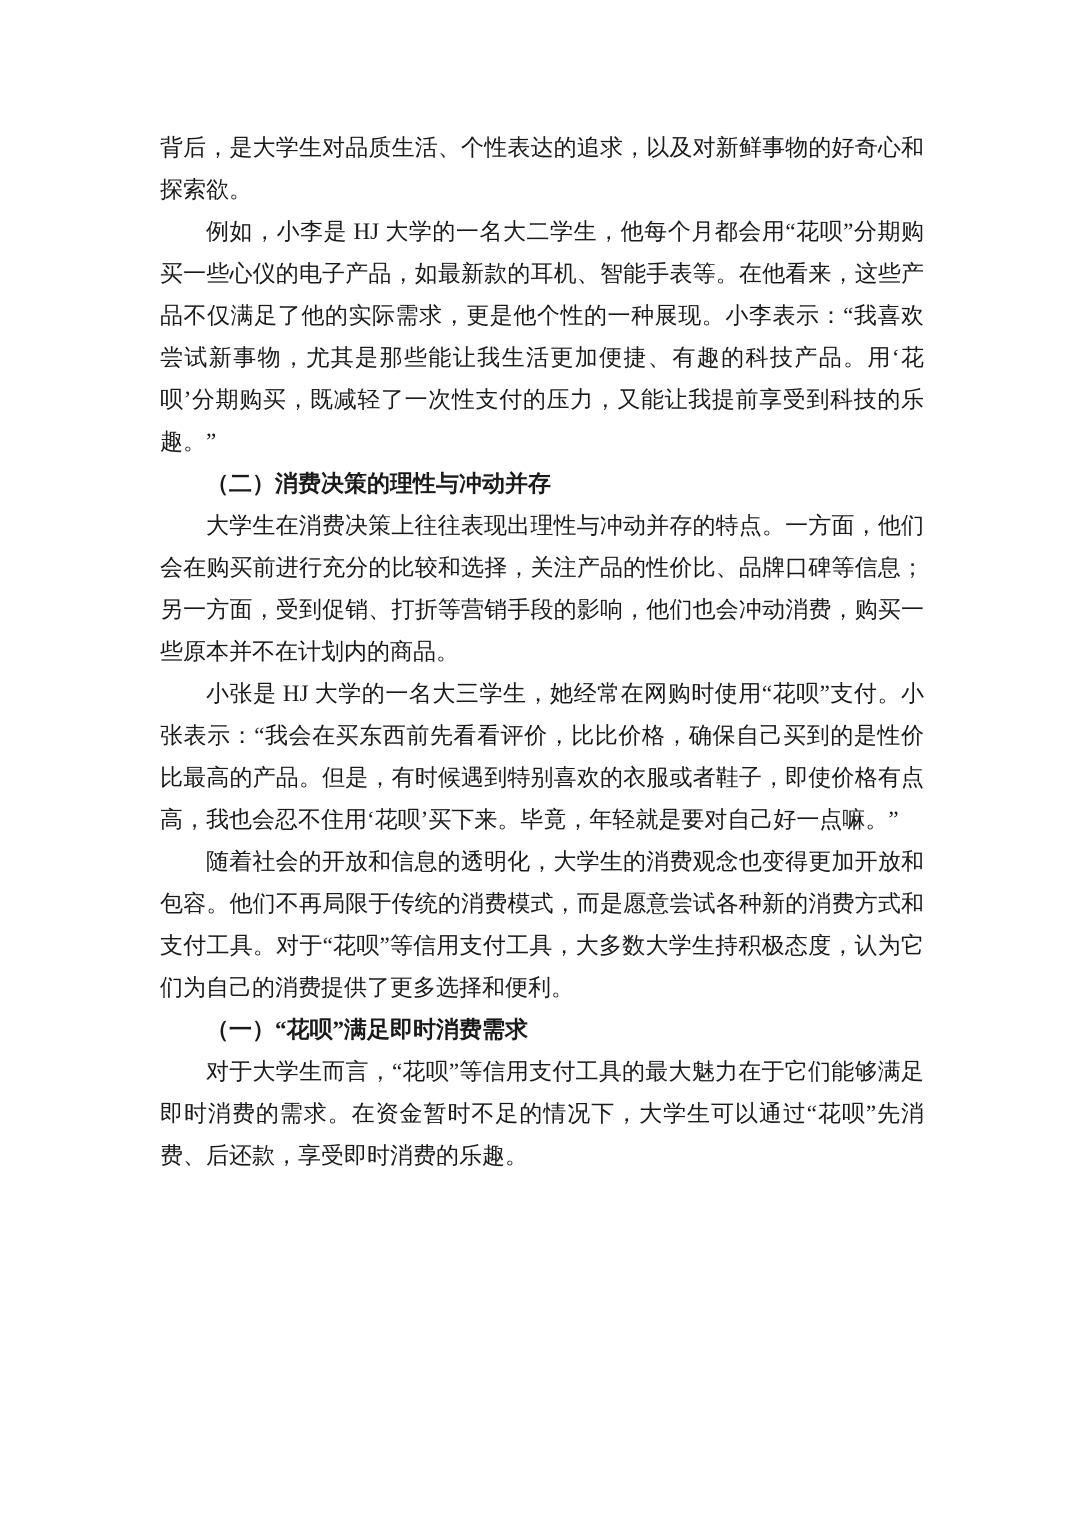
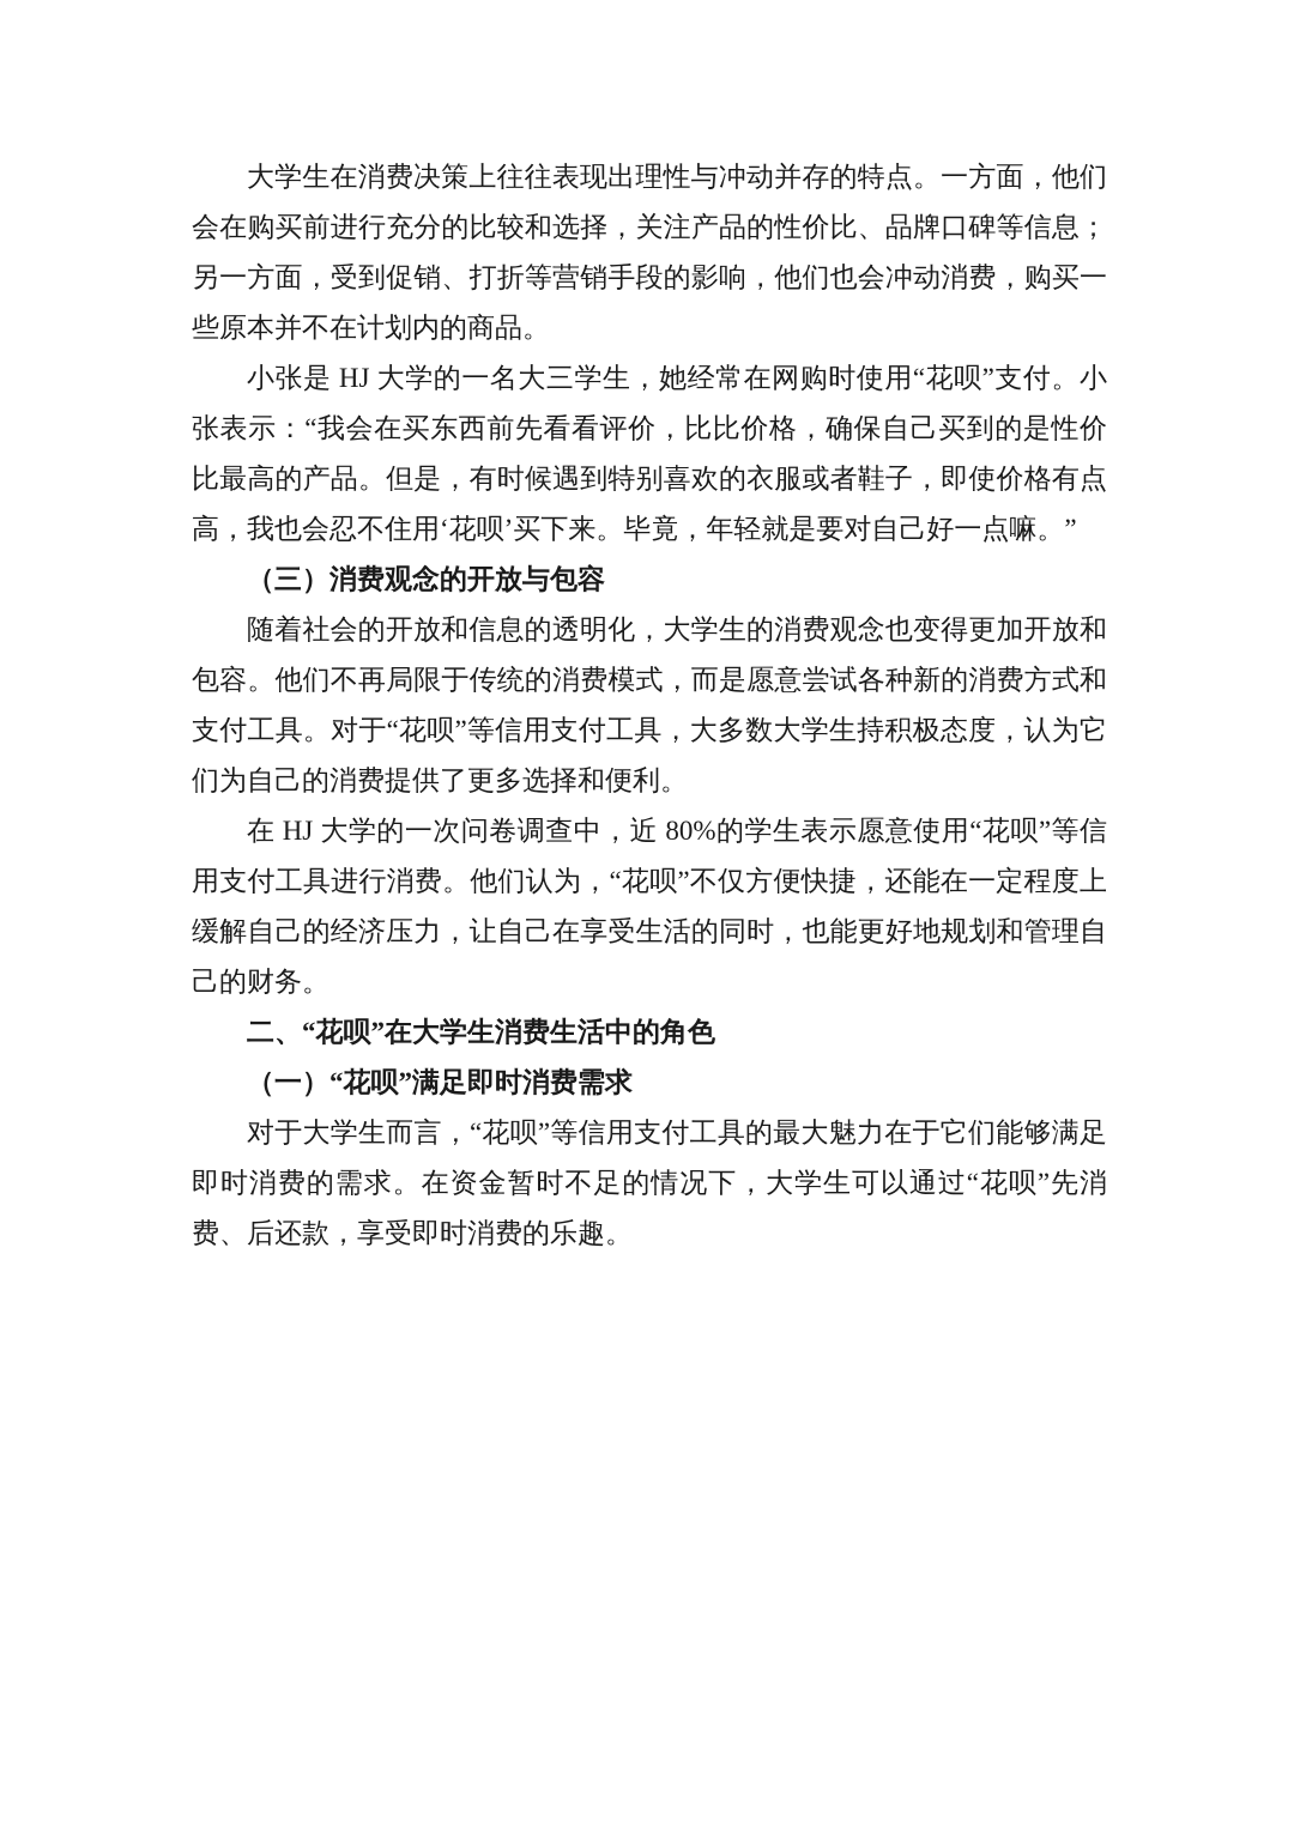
- 背后，是大学生对品质生活、个性表达的追求，以及对新鲜事物的好奇心和探索欲。
- 例如，小李是 HJ 大学的一名大二学生，他每个月都会用“花呗”分期购买一些心仪的电子产品，如最新款的耳机、智能手表等。在他看来，这些产品不仅满足了他的实际需求，更是他个性的一种展现。小李表示：“我喜欢尝试新事物，尤其是那些能让我生活更加便捷、有趣的科技产品。用‘花呗’分期购买，既减轻了一次性支付的压力，又能让我提前享受到科技的乐趣。”
- （二）消费决策的理性与冲动并存
  大学生在消费决策上往往表现出理性与冲动并存的特点。一方面，他们会在购买前进行充分的比较和选择，关注产品的性价比、品牌口碑等信息；另一方面，受到促销、打折等营销手段的影响，他们也会冲动消费，购买一些原本并不在计划内的商品。
  小张是 HJ 大学的一名大三学生，她经常在网购时使用“花呗”支付。小张表示：“我会在买东西前先看看评价，比比价格，确保自己买到的是性价比最高的产品。但是，有时候遇到特别喜欢的衣服或者鞋子，即使价格有点高，我也会忍不住用‘花呗’买下来。毕竟，年轻就是要对自己好一点嘛。”
+ （三）消费观念的开放与包容
  随着社会的开放和信息的透明化，大学生的消费观念也变得更加开放和包容。他们不再局限于传统的消费模式，而是愿意尝试各种新的消费方式和支付工具。对于“花呗”等信用支付工具，大多数大学生持积极态度，认为它们为自己的消费提供了更多选择和便利。
+ 在 HJ 大学的一次问卷调查中，近 80%的学生表示愿意使用“花呗”等信用支付工具进行消费。他们认为，“花呗”不仅方便快捷，还能在一定程度上缓解自己的经济压力，让自己在享受生活的同时，也能更好地规划和管理自己的财务。
+ 二、“花呗”在大学生消费生活中的角色
  （一）“花呗”满足即时消费需求
  对于大学生而言，“花呗”等信用支付工具的最大魅力在于它们能够满足即时消费的需求。在资金暂时不足的情况下，大学生可以通过“花呗”先消费、后还款，享受即时消费的乐趣。
